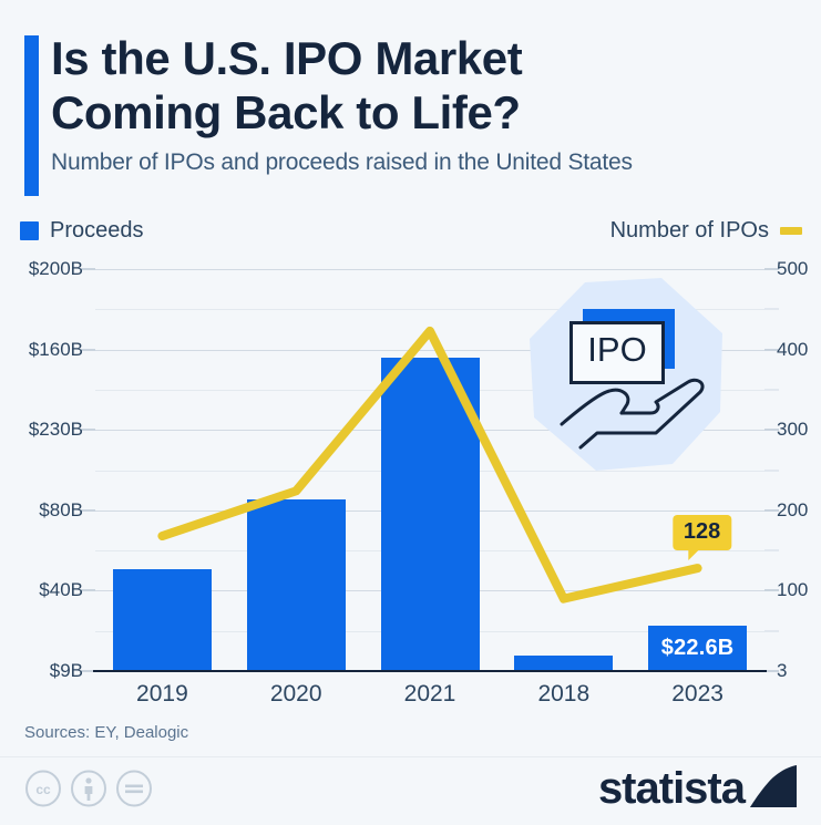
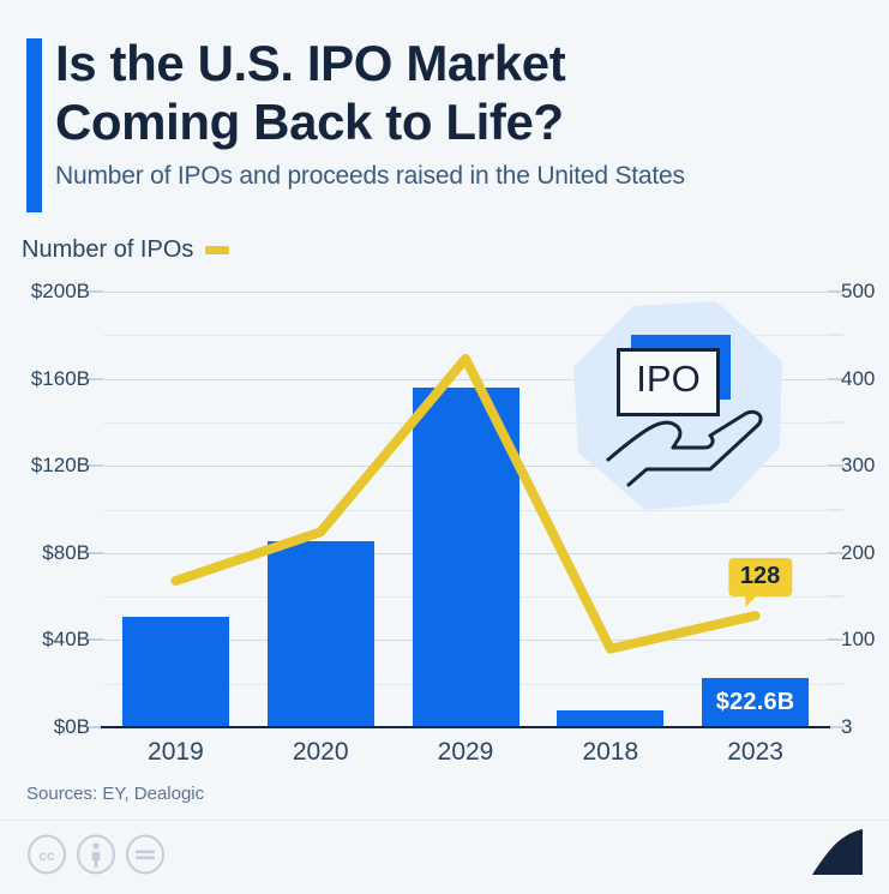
  Is the U.S. IPO Market
  Coming Back to Life?
  Number of IPOs and proceeds raised in the United States
- Proceeds
  Number of IPOs
- $9B
+ $0B
  $40B
  $80B
- $230B
+ $120B
  $160B
  $200B
  3
  100
  200
  300
  400
  500
  2019
  2020
- 2021
+ 2029
  2018
  $22.6B
  2023
  128
  IPO
  Sources: EY, Dealogic
  cc
- statista
